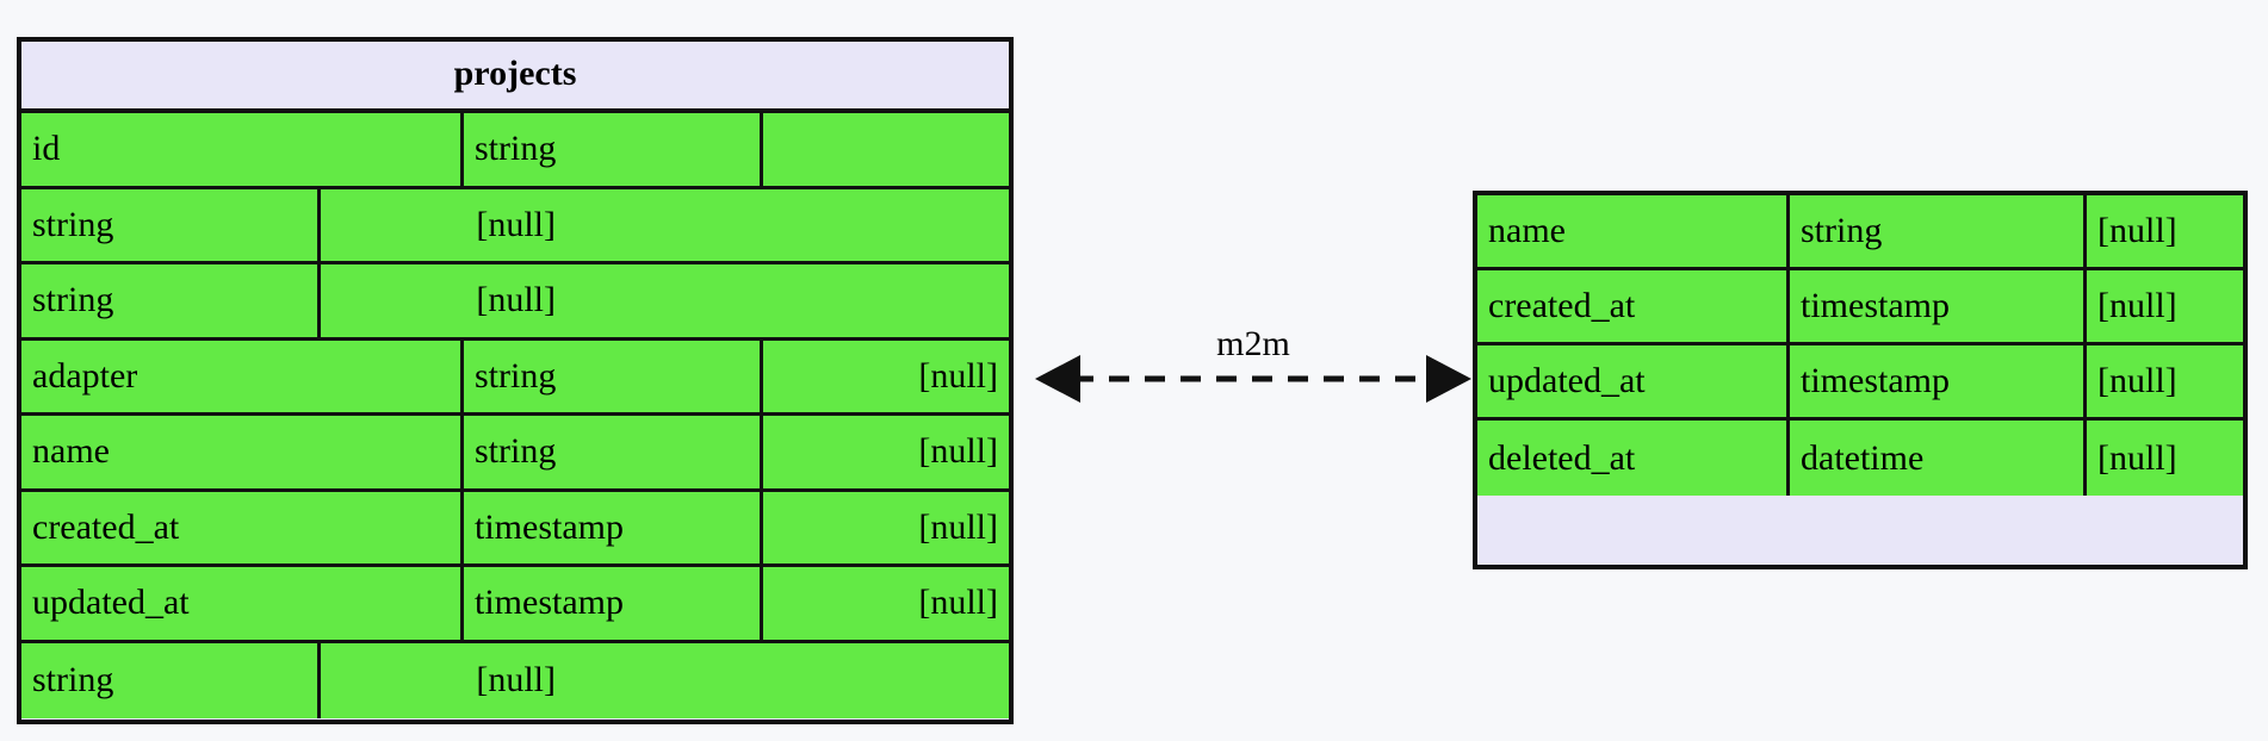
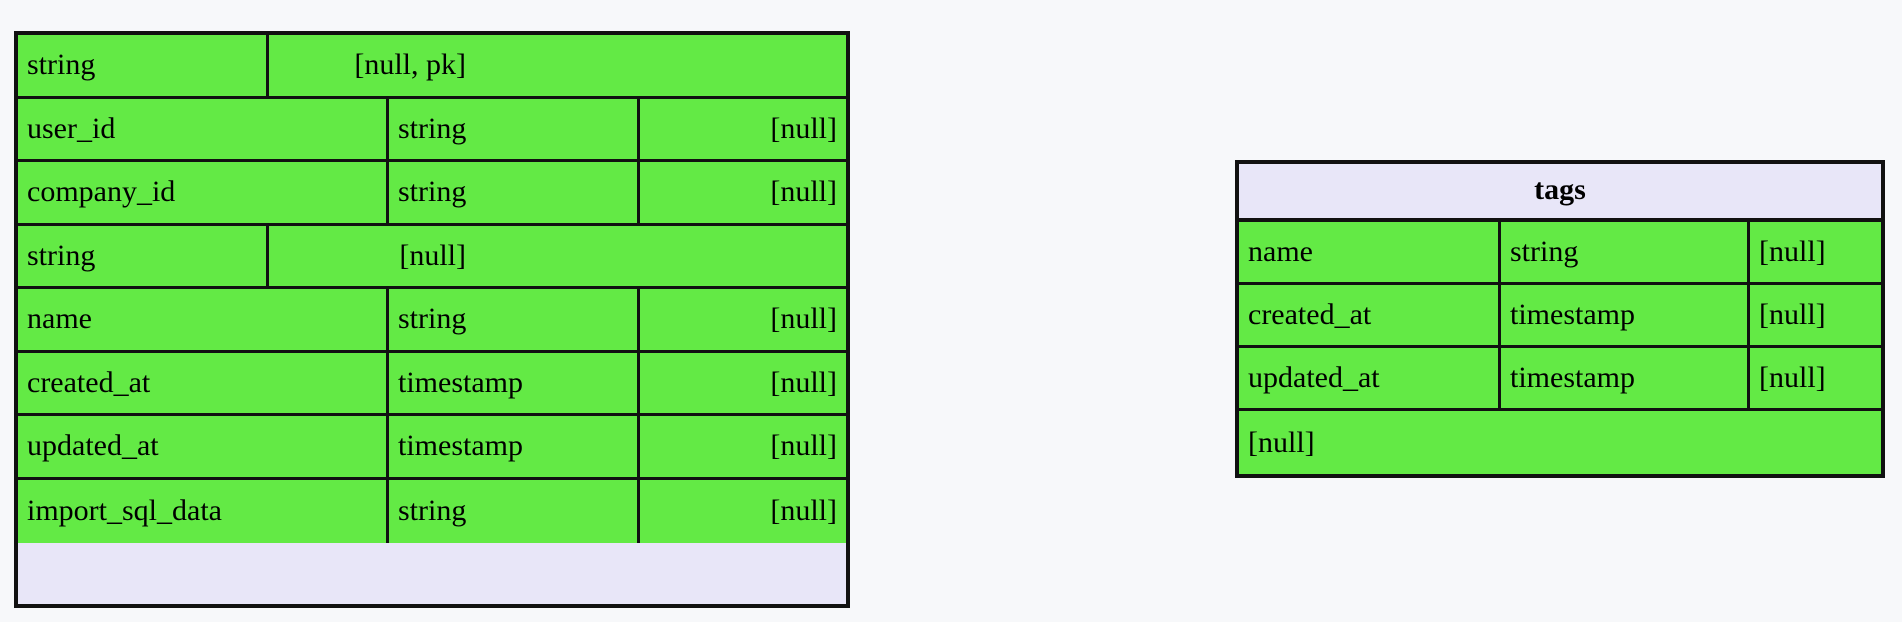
- projects
- id
  string
+ [null, pk]
+ user_id
  string
  [null]
+ company_id
  string
  [null]
- adapter
  string
  [null]
  name
  string
  [null]
  created_at
  timestamp
  [null]
  updated_at
  timestamp
  [null]
+ import_sql_data
  string
  [null]
+ tags
  name
  string
  [null]
  created_at
  timestamp
  [null]
  updated_at
  timestamp
  [null]
- deleted_at
- datetime
  [null]
- m2m
